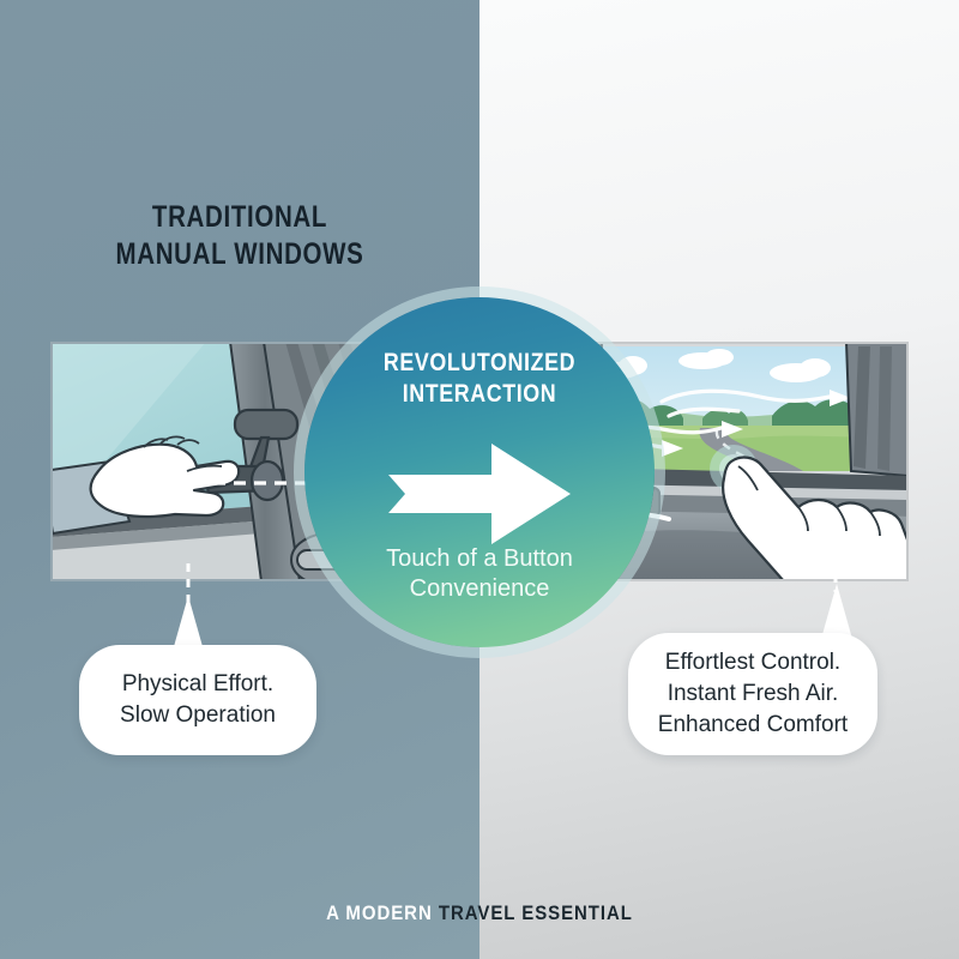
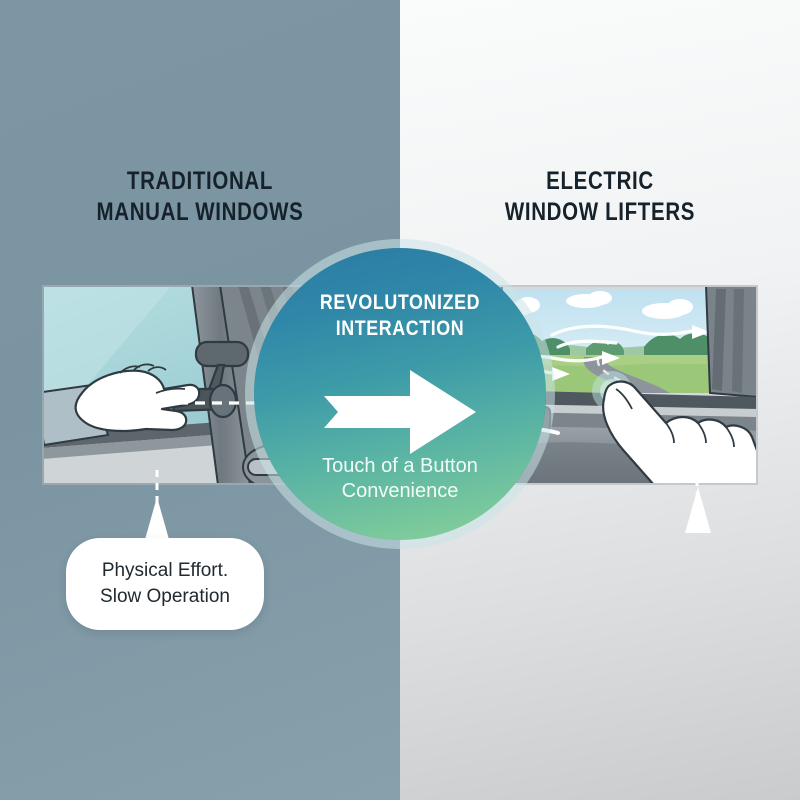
  TRADITIONAL
  MANUAL WINDOWS
+ ELECTRIC
+ WINDOW LIFTERS
  REVOLUTONIZED
  INTERACTION
  Touch of a Button
  Convenience
  Physical Effort.
  Slow Operation
- Effortlest Control.
- Instant Fresh Air.
- Enhanced Comfort
- A MODERN TRAVEL ESSENTIAL
